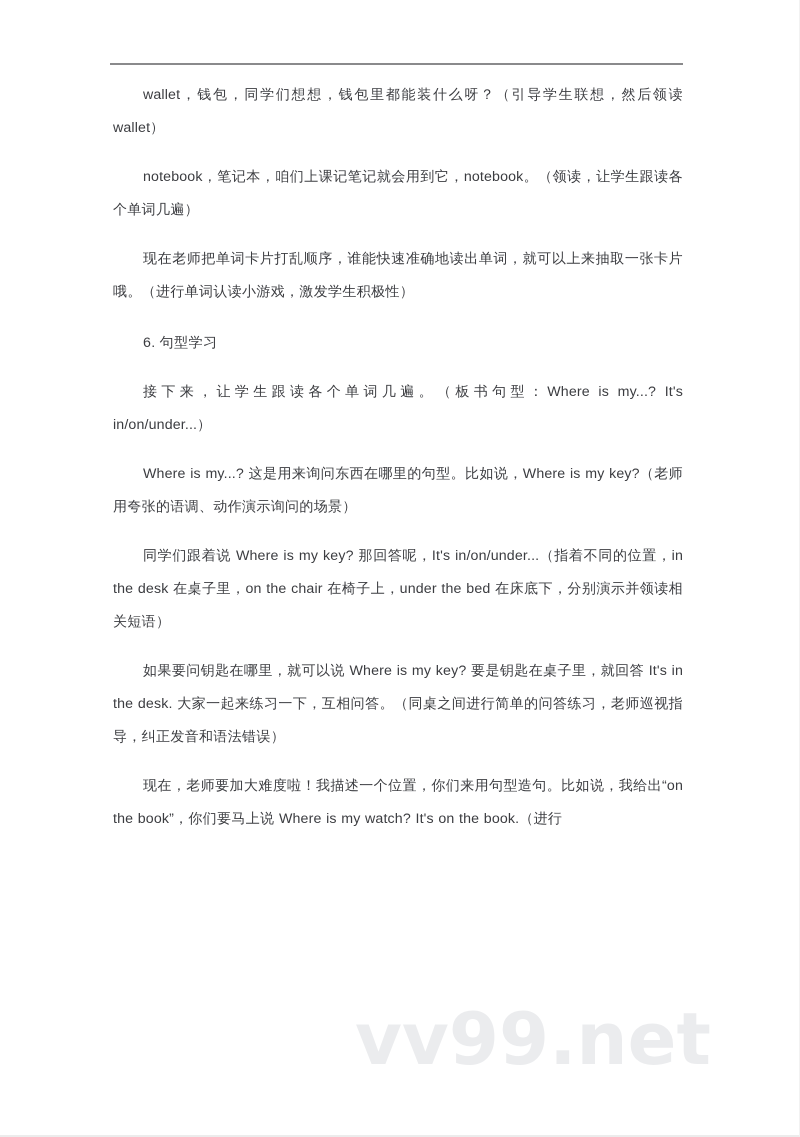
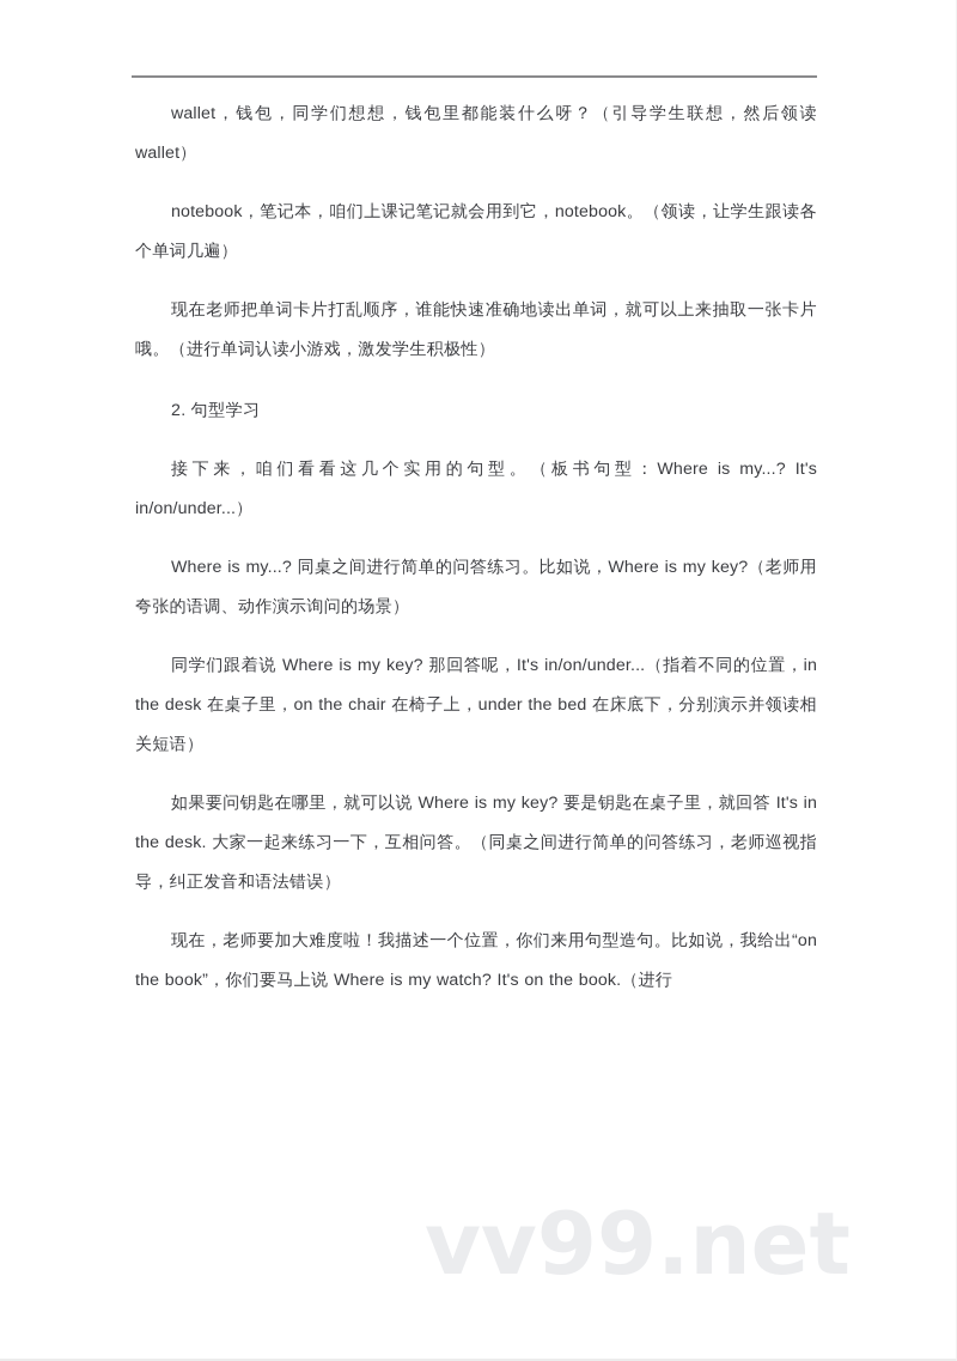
  wallet，钱包，同学们想想，钱包里都能装什么呀？（引导学生联想，然后领读 wallet）
  notebook，笔记本，咱们上课记笔记就会用到它，notebook。（领读，让学生跟读各个单词几遍）
  现在老师把单词卡片打乱顺序，谁能快速准确地读出单词，就可以上来抽取一张卡片哦。（进行单词认读小游戏，激发学生积极性）
- 6. 句型学习
+ 2. 句型学习
- 接下来，让学生跟读各个单词几遍。（板书句型：Where is my...? It's in/on/under...）
+ 接下来，咱们看看这几个实用的句型。（板书句型：Where is my...? It's in/on/under...）
- Where is my...? 这是用来询问东西在哪里的句型。比如说，Where is my key?（老师用夸张的语调、动作演示询问的场景）
+ Where is my...? 同桌之间进行简单的问答练习。比如说，Where is my key?（老师用夸张的语调、动作演示询问的场景）
  同学们跟着说 Where is my key? 那回答呢，It's in/on/under...（指着不同的位置，in the desk 在桌子里，on the chair 在椅子上，under the bed 在床底下，分别演示并领读相关短语）
  如果要问钥匙在哪里，就可以说 Where is my key? 要是钥匙在桌子里，就回答 It's in the desk. 大家一起来练习一下，互相问答。（同桌之间进行简单的问答练习，老师巡视指导，纠正发音和语法错误）
  现在，老师要加大难度啦！我描述一个位置，你们来用句型造句。比如说，我给出“on the book”，你们要马上说 Where is my watch? It's on the book.（进行
